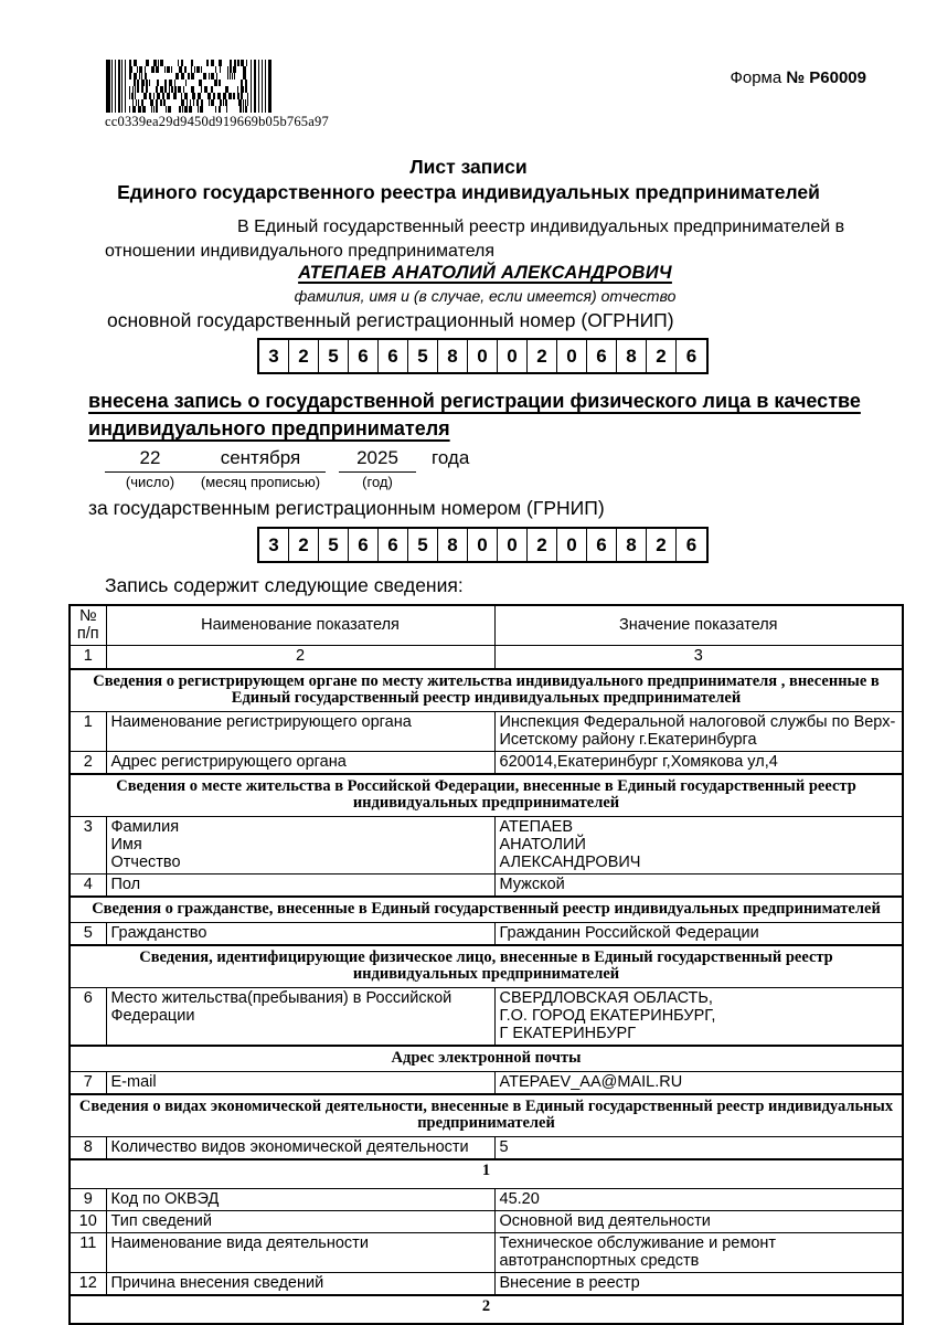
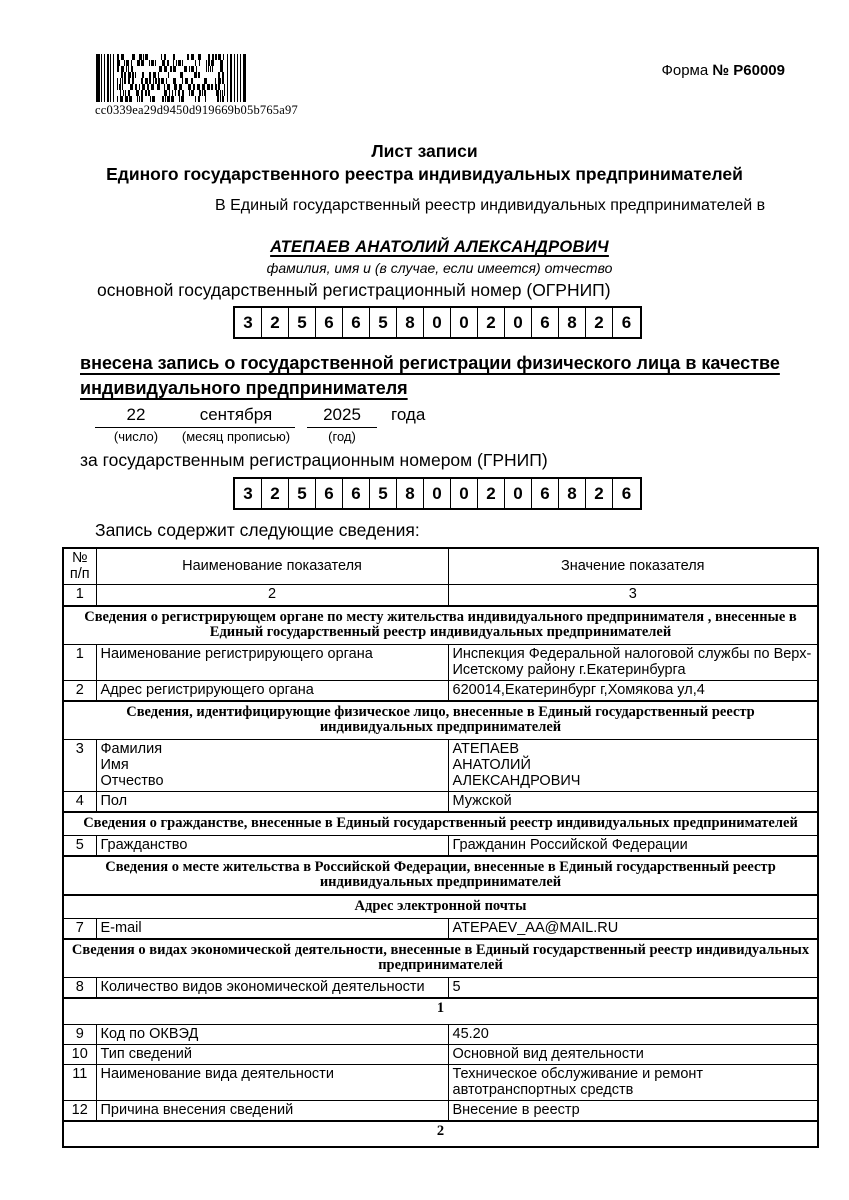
  cc0339ea29d9450d919669b05b765a97
  Форма № Р60009
  Лист записи
  Единого государственного реестра индивидуальных предпринимателей
  В Единый государственный реестр индивидуальных предпринимателей в
- отношении индивидуального предпринимателя
  АТЕПАЕВ АНАТОЛИЙ АЛЕКСАНДРОВИЧ
  фамилия, имя и (в случае, если имеется) отчество
  основной государственный регистрационный номер (ОГРНИП)
  3
  2
  5
  6
  6
  5
  8
  0
  0
  2
  0
  6
  8
  2
  6
  внесена запись о государственной регистрации физического лица в качестве индивидуального предпринимателя
  22
  (число)
  сентября
  (месяц прописью)
  2025
  (год)
  года
  за государственным регистрационным номером (ГРНИП)
  3
  2
  5
  6
  6
  5
  8
  0
  0
  2
  0
  6
  8
  2
  6
  Запись содержит следующие сведения:
  № п/п	Наименование показателя	Значение показателя
  1	2	3
  Сведения о регистрирующем органе по месту жительства индивидуального предпринимателя , внесенные в Единый государственный реестр индивидуальных предпринимателей
  1	Наименование регистрирующего органа	Инспекция Федеральной налоговой службы по Верх-Исетскому району г.Екатеринбурга
  2	Адрес регистрирующего органа	620014,Екатеринбург г,Хомякова ул,4
- Сведения о месте жительства в Российской Федерации, внесенные в Единый государственный реестр индивидуальных предпринимателей
+ Сведения, идентифицирующие физическое лицо, внесенные в Единый государственный реестр индивидуальных предпринимателей
  3	Фамилия Имя Отчество	АТЕПАЕВ АНАТОЛИЙ АЛЕКСАНДРОВИЧ
  4	Пол	Мужской
  Сведения о гражданстве, внесенные в Единый государственный реестр индивидуальных предпринимателей
  5	Гражданство	Гражданин Российской Федерации
- Сведения, идентифицирующие физическое лицо, внесенные в Единый государственный реестр индивидуальных предпринимателей
+ Сведения о месте жительства в Российской Федерации, внесенные в Единый государственный реестр индивидуальных предпринимателей
- 6	Место жительства(пребывания) в Российской Федерации	СВЕРДЛОВСКАЯ ОБЛАСТЬ, Г.О. ГОРОД ЕКАТЕРИНБУРГ, Г ЕКАТЕРИНБУРГ
  Адрес электронной почты
  7	E-mail	ATEPAEV_AA@MAIL.RU
  Сведения о видах экономической деятельности, внесенные в Единый государственный реестр индивидуальных предпринимателей
  8	Количество видов экономической деятельности	5
  1
  9	Код по ОКВЭД	45.20
  10	Тип сведений	Основной вид деятельности
  11	Наименование вида деятельности	Техническое обслуживание и ремонт автотранспортных средств
  12	Причина внесения сведений	Внесение в реестр
  2
